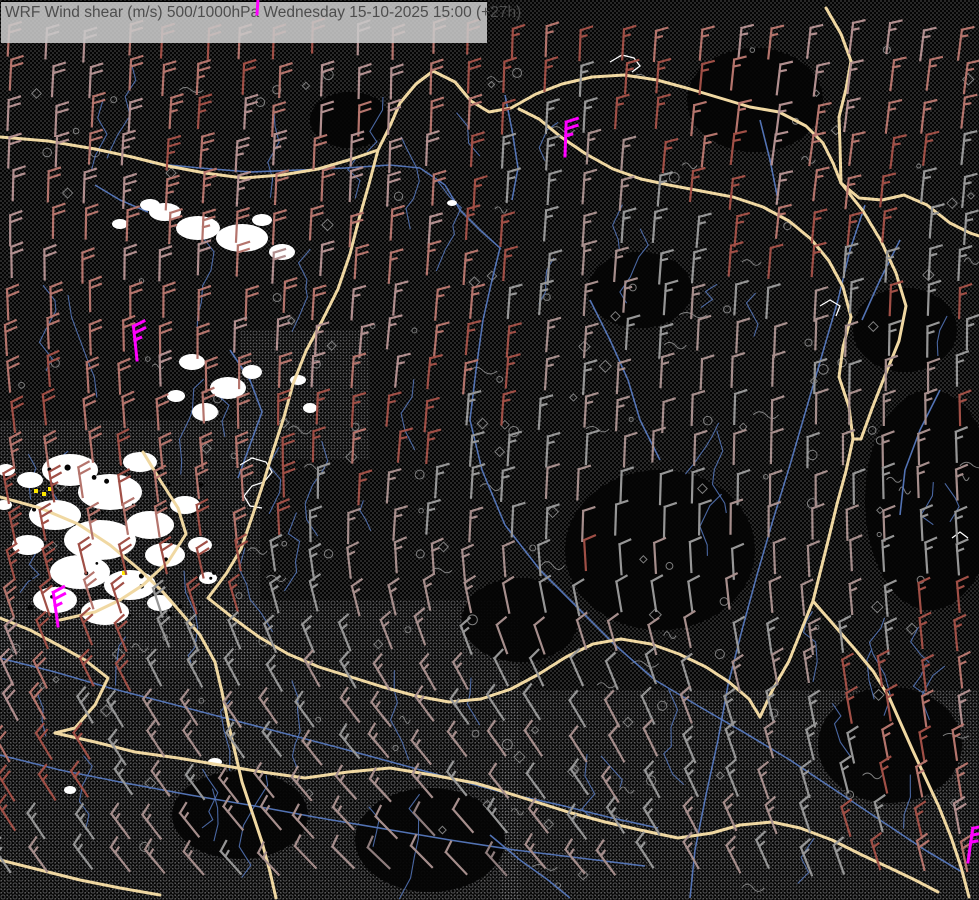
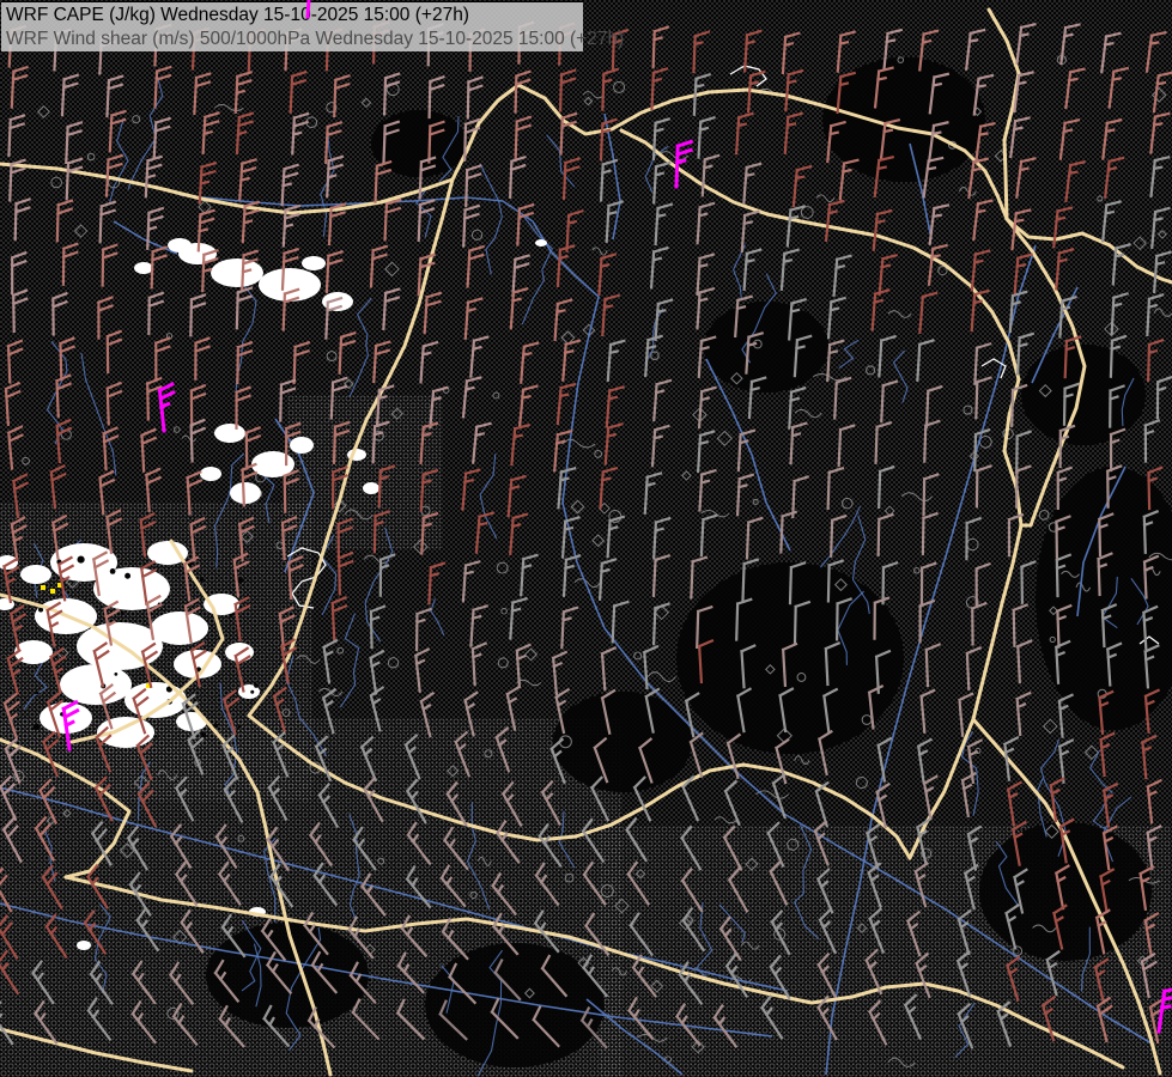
+ WRF CAPE (J/kg) Wednesday 15-10-2025 15:00 (+27h)
  WRF Wind shear (m/s) 500/1000hPa Wednesday 15-10-2025 15:00 (+
